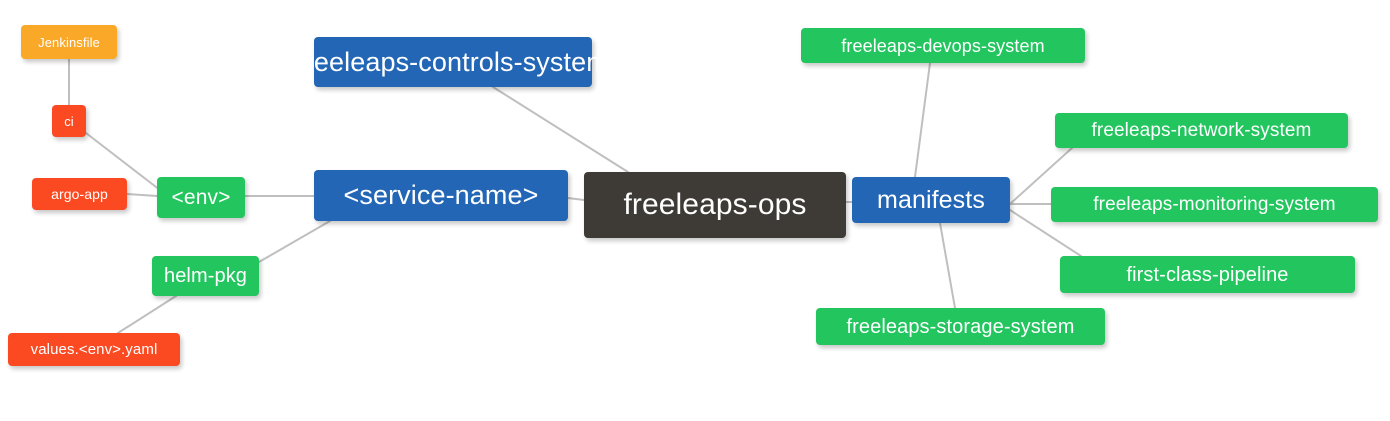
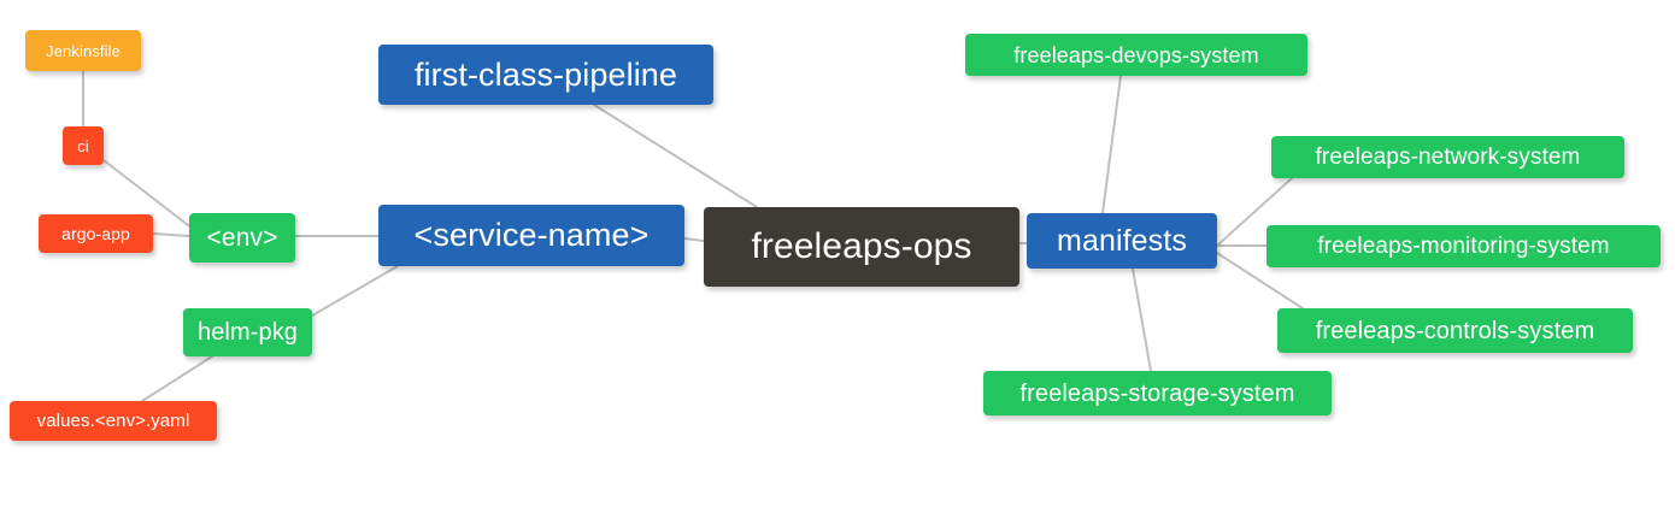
  Jenkinsfile
  ci
  argo-app
  <env>
  helm-pkg
  values.<env>.yaml
- freeleaps-controls-system
+ first-class-pipeline
  <service-name>
  freeleaps-ops
  manifests
  freeleaps-devops-system
  freeleaps-network-system
  freeleaps-monitoring-system
- first-class-pipeline
+ freeleaps-controls-system
  freeleaps-storage-system
